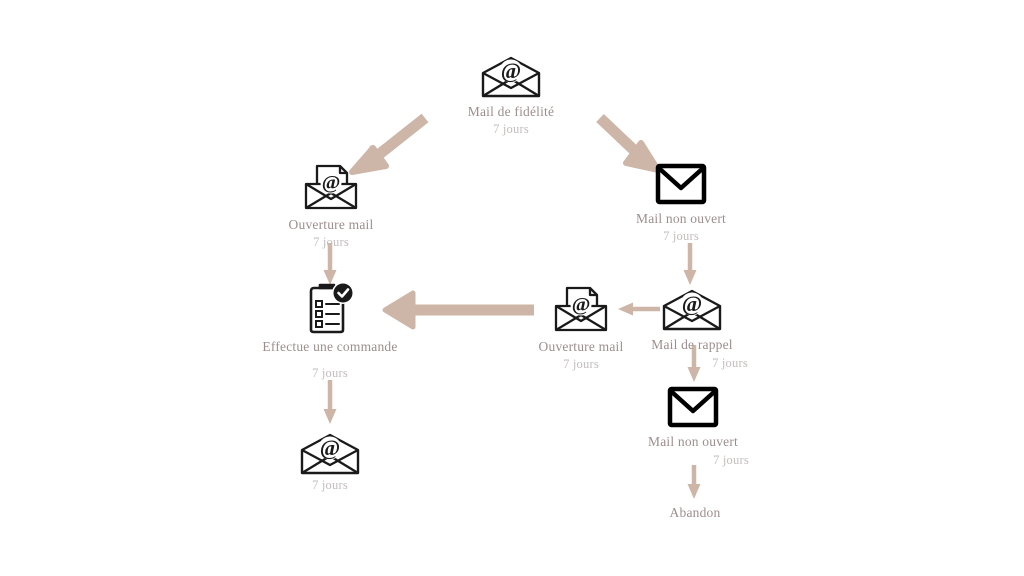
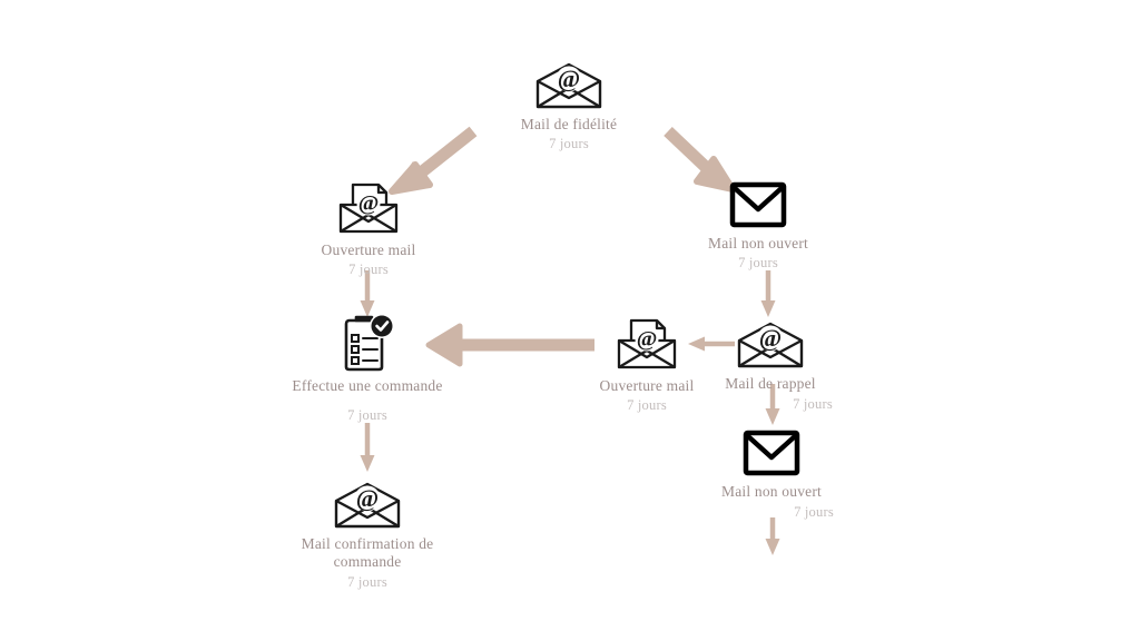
  @
  Mail de fidélité
  7 jours
  @
  Ouverture mail
  7 jours
  Mail non ouvert
  7 jours
  Effectue une commande
  7 jours
  @
  Ouverture mail
  7 jours
  @
  Mail de rappel
  7 jours
  @
+ Mail confirmation de
+ commande
  7 jours
  Mail non ouvert
  7 jours
- Abandon
